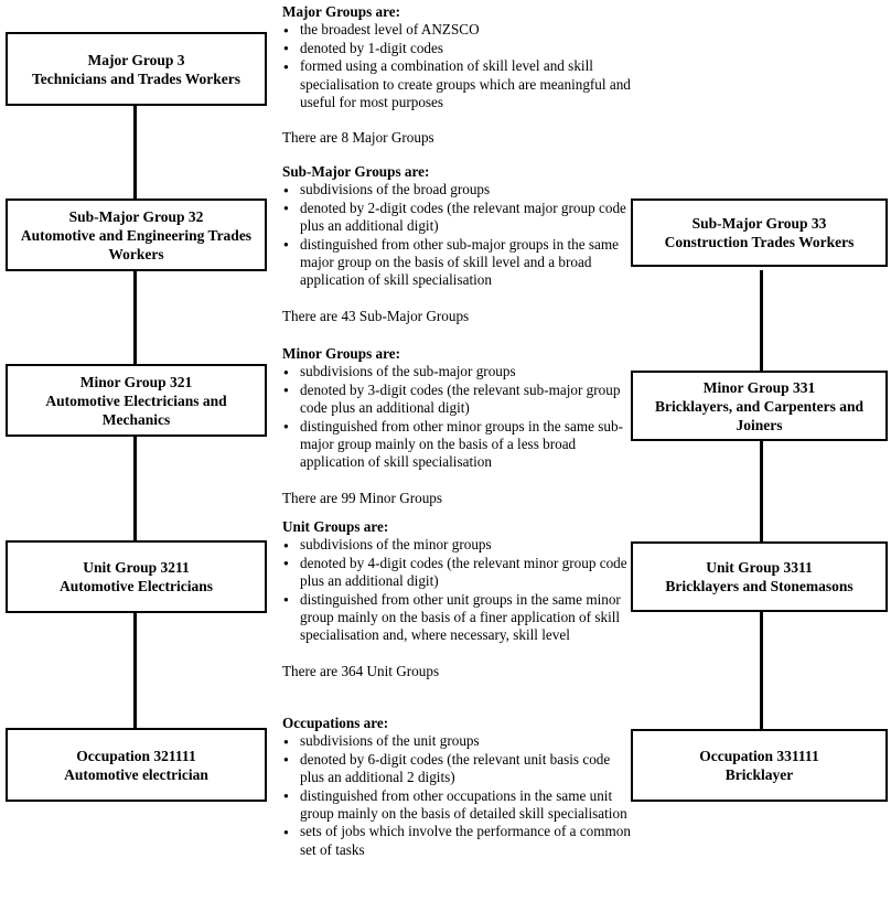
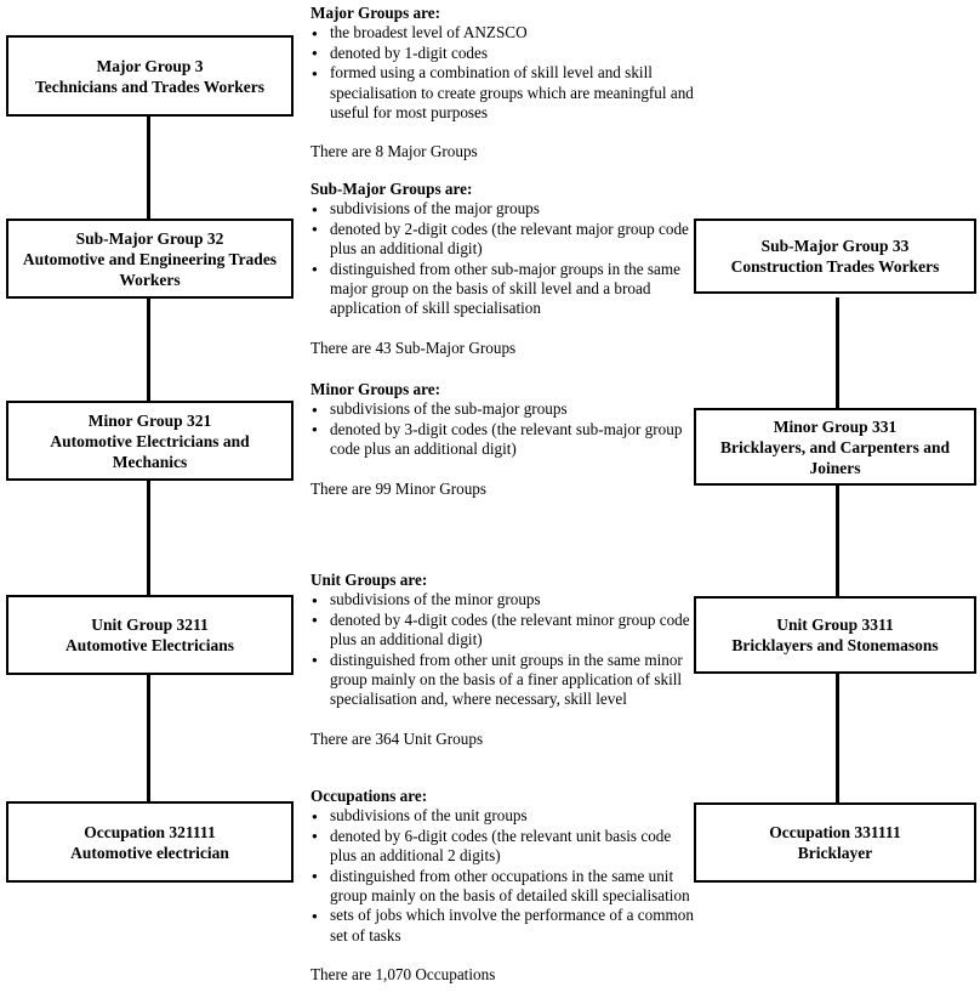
  Major Group 3
  Technicians and Trades Workers
  Sub-Major Group 32
  Automotive and Engineering Trades Workers
  Minor Group 321
  Automotive Electricians and Mechanics
  Unit Group 3211
  Automotive Electricians
  Occupation 321111
  Automotive electrician
  Sub-Major Group 33
  Construction Trades Workers
  Minor Group 331
  Bricklayers, and Carpenters and Joiners
  Unit Group 3311
  Bricklayers and Stonemasons
  Occupation 331111
  Bricklayer
  Major Groups are:
  the broadest level of ANZSCO
  denoted by 1-digit codes
  formed using a combination of skill level and skill specialisation to create groups which are meaningful and useful for most purposes
  There are 8 Major Groups
  Sub-Major Groups are:
- subdivisions of the broad groups
+ subdivisions of the major groups
  denoted by 2-digit codes (the relevant major group code plus an additional digit)
  distinguished from other sub-major groups in the same major group on the basis of skill level and a broad application of skill specialisation
  There are 43 Sub-Major Groups
  Minor Groups are:
  subdivisions of the sub-major groups
  denoted by 3-digit codes (the relevant sub-major group code plus an additional digit)
- distinguished from other minor groups in the same sub-major group mainly on the basis of a less broad application of skill specialisation
  There are 99 Minor Groups
  Unit Groups are:
  subdivisions of the minor groups
  denoted by 4-digit codes (the relevant minor group code plus an additional digit)
  distinguished from other unit groups in the same minor group mainly on the basis of a finer application of skill specialisation and, where necessary, skill level
  There are 364 Unit Groups
  Occupations are:
  subdivisions of the unit groups
  denoted by 6-digit codes (the relevant unit basis code plus an additional 2 digits)
  distinguished from other occupations in the same unit group mainly on the basis of detailed skill specialisation
  sets of jobs which involve the performance of a common set of tasks
+ There are 1,070 Occupations
